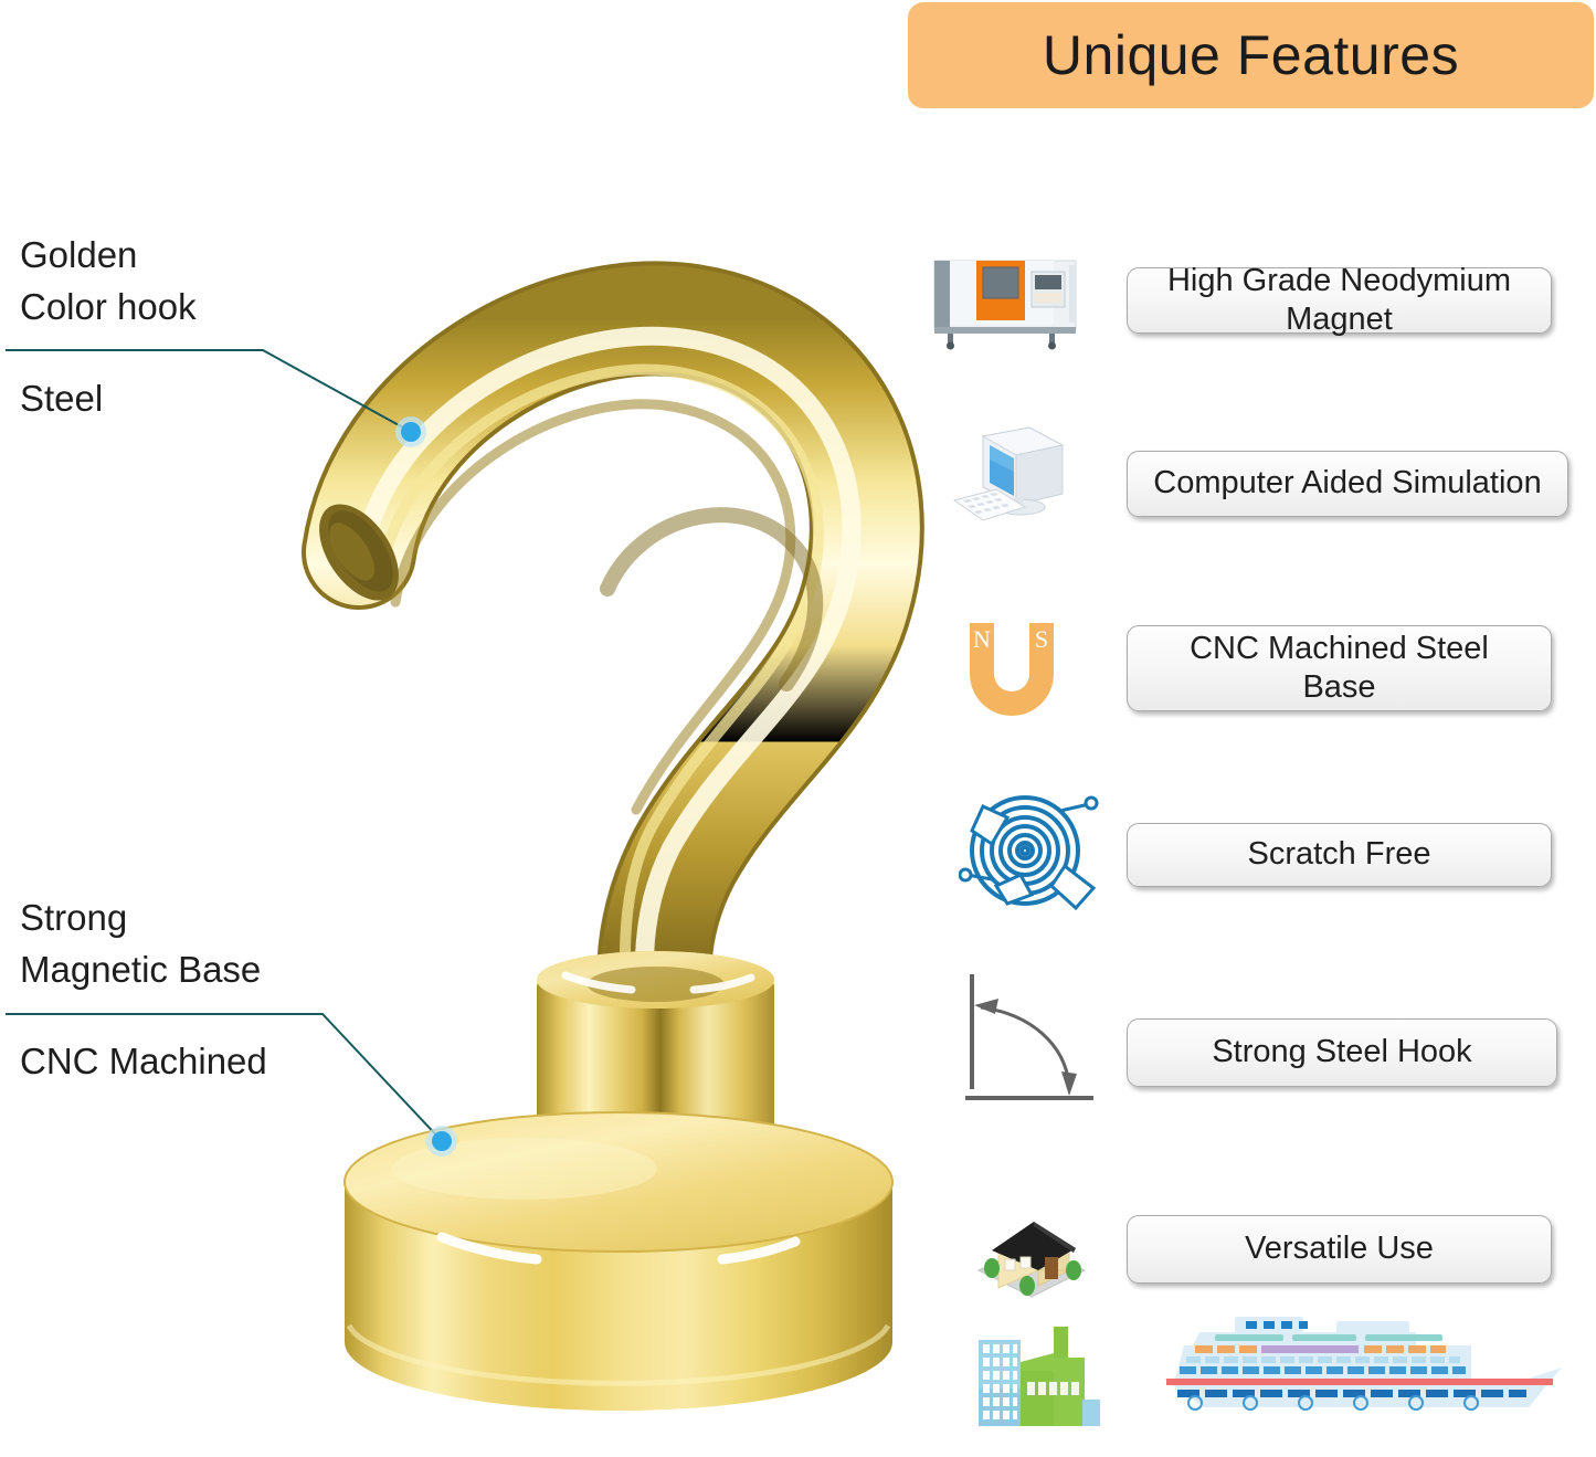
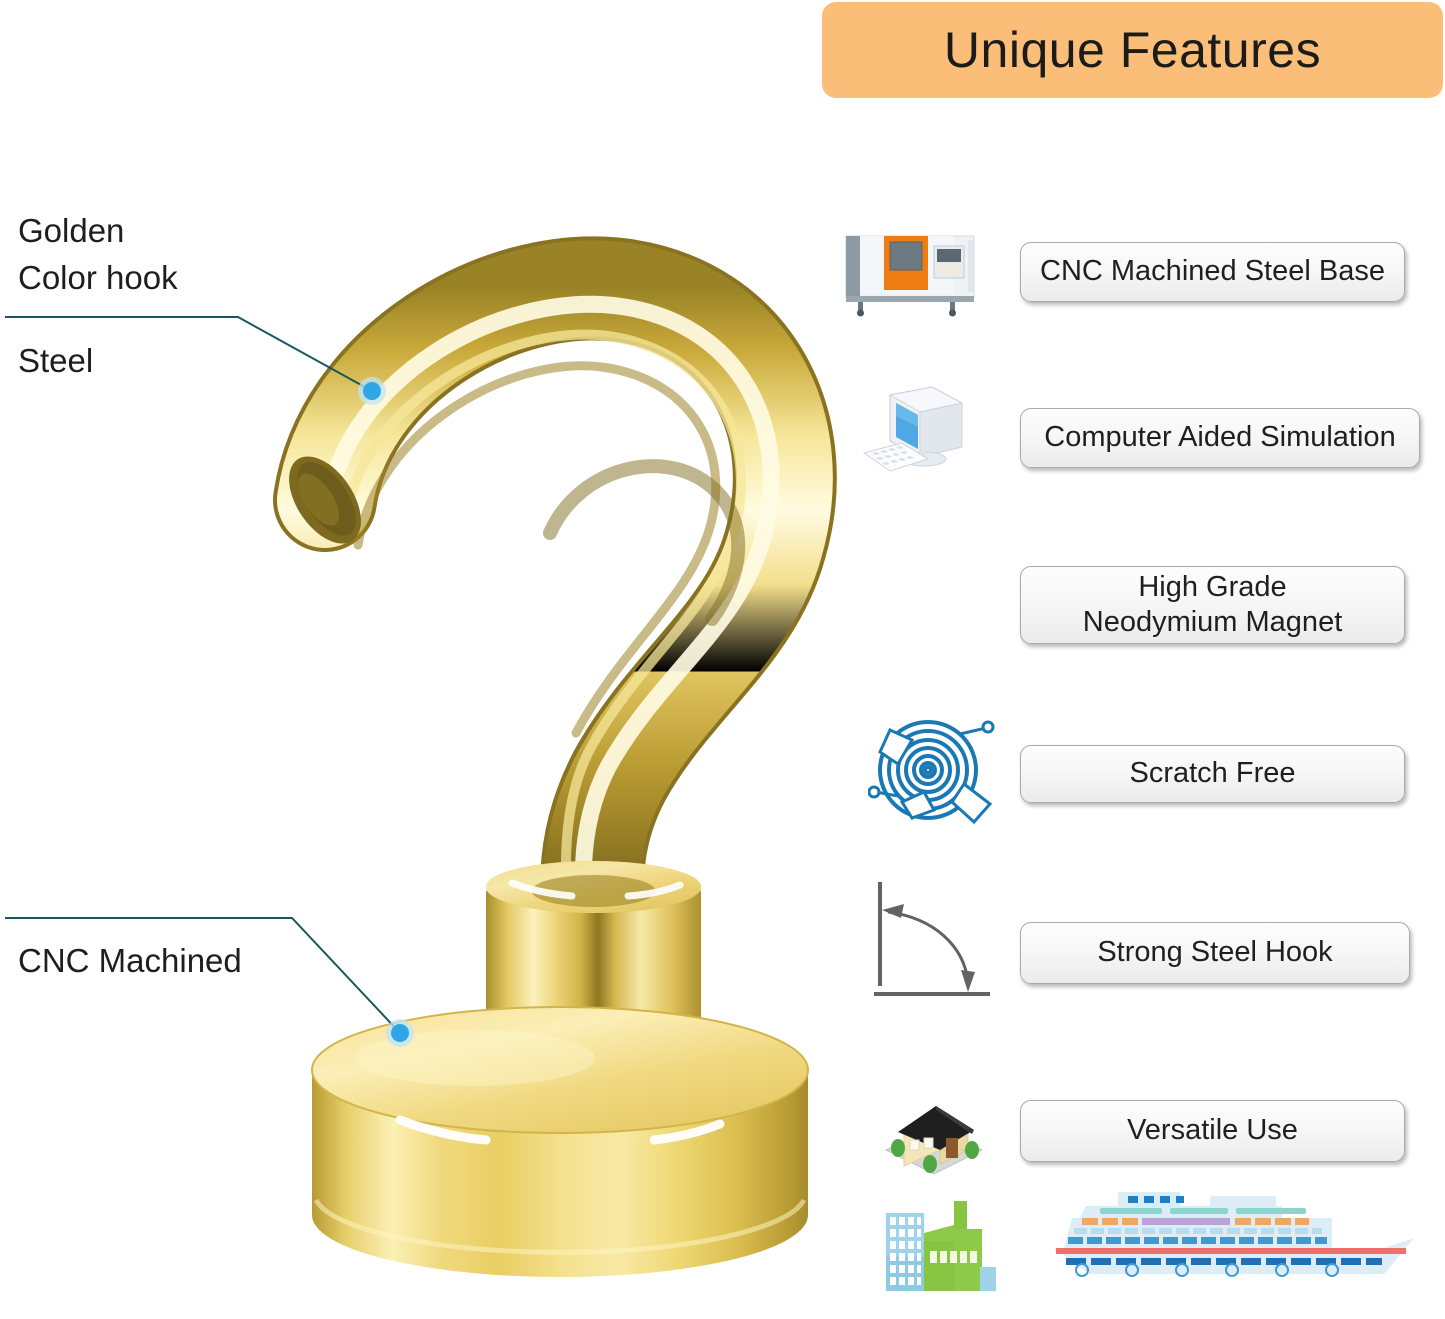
  Unique Features
  Golden
  Color hook
  Steel
- Strong
- Magnetic Base
  CNC Machined
- N
- S
- High Grade Neodymium Magnet
+ CNC Machined Steel Base
  Computer Aided Simulation
- CNC Machined Steel Base
+ High Grade Neodymium Magnet
  Scratch Free
  Strong Steel Hook
  Versatile Use
